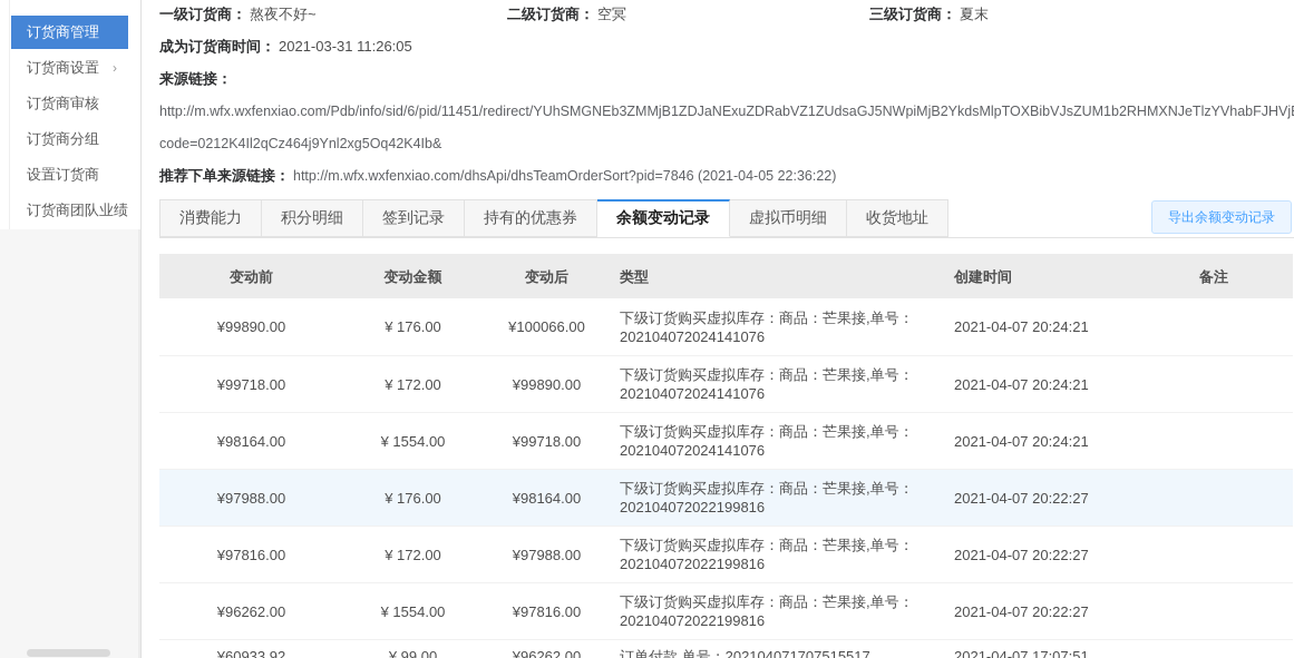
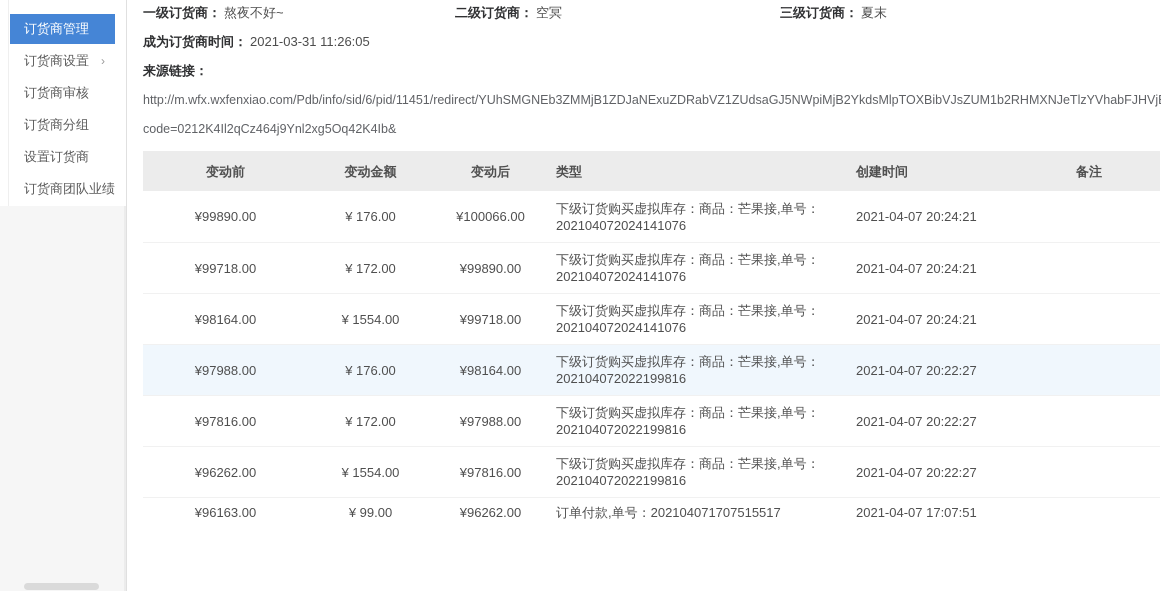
  订货商管理
  订货商设置
  ›
  订货商审核
  订货商分组
  设置订货商
  订货商团队业绩
  一级订货商： 熬夜不好~
  二级订货商： 空冥
  三级订货商： 夏末
  成为订货商时间： 2021-03-31 11:26:05
  来源链接：
  http://m.wfx.wxfenxiao.com/Pdb/info/sid/6/pid/11451/redirect/YUhSMGNEb3ZMMjB1ZDJaNExuZDRabVZ1ZUdsaGJ5NWpiMjB2YkdsMlpTOXBibVJsZUM1b2RHMXNJeTlzYVhabFJHVj
  code=0212K4Il2qCz464j9Ynl2xg5Oq42K4Ib&
- 推荐下单来源链接： http://m.wfx.wxfenxiao.com/dhsApi/dhsTeamOrderSort?pid=7846 (2021-04-05 22:36:22)
- 消费能力
- 积分明细
- 签到记录
- 持有的优惠券
- 余额变动记录
- 虚拟币明细
- 收货地址
- 导出余额变动记录
  变动前
  变动金额
  变动后
  类型
  创建时间
  备注
  ¥99890.00
  ¥ 176.00
  ¥100066.00
  下级订货购买虚拟库存：商品：芒果接,单号：202104072024141076
  2021-04-07 20:24:21
  ¥99718.00
  ¥ 172.00
  ¥99890.00
  下级订货购买虚拟库存：商品：芒果接,单号：202104072024141076
  2021-04-07 20:24:21
  ¥98164.00
  ¥ 1554.00
  ¥99718.00
  下级订货购买虚拟库存：商品：芒果接,单号：202104072024141076
  2021-04-07 20:24:21
  ¥97988.00
  ¥ 176.00
  ¥98164.00
  下级订货购买虚拟库存：商品：芒果接,单号：202104072022199816
  2021-04-07 20:22:27
  ¥97816.00
  ¥ 172.00
  ¥97988.00
  下级订货购买虚拟库存：商品：芒果接,单号：202104072022199816
  2021-04-07 20:22:27
  ¥96262.00
  ¥ 1554.00
  ¥97816.00
  下级订货购买虚拟库存：商品：芒果接,单号：202104072022199816
  2021-04-07 20:22:27
- ¥60933.92
+ ¥96163.00
  ¥ 99.00
  ¥96262.00
  订单付款,单号：202104071707515517
  2021-04-07 17:07:51
